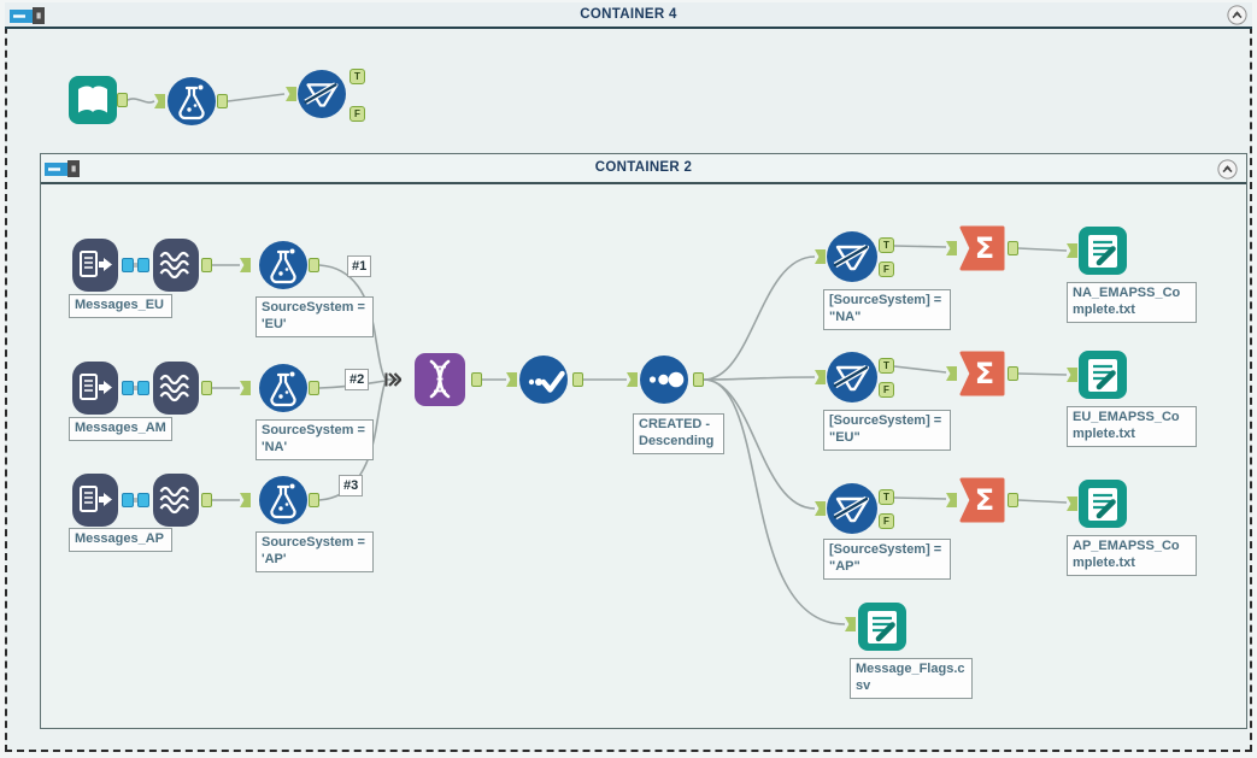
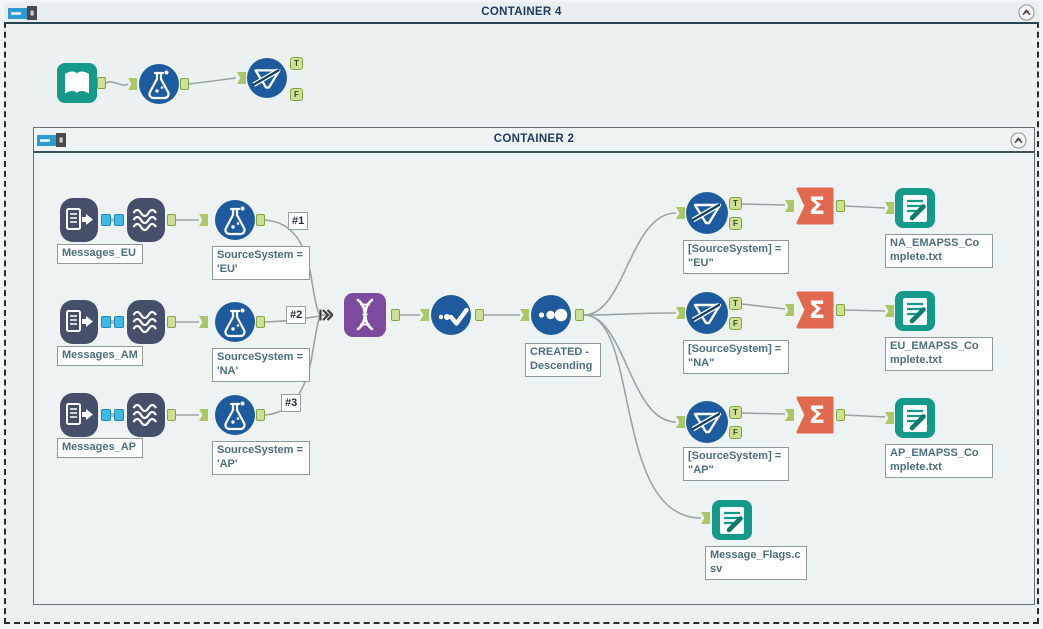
  CONTAINER 4
  CONTAINER 2
  T
  F
  Messages_EU
  SourceSystem = 'EU'
  #1
  Messages_AM
  SourceSystem = 'NA'
  #2
  Messages_AP
  SourceSystem = 'AP'
  #3
  CREATED - Descending
  T
  F
- [SourceSystem] = "NA"
+ [SourceSystem] = "EU"
  Σ
  NA_EMAPSS_Complete.txt
  T
  F
- [SourceSystem] = "EU"
+ [SourceSystem] = "NA"
  Σ
  EU_EMAPSS_Complete.txt
  T
  F
  [SourceSystem] = "AP"
  Σ
  AP_EMAPSS_Complete.txt
  Message_Flags.csv
